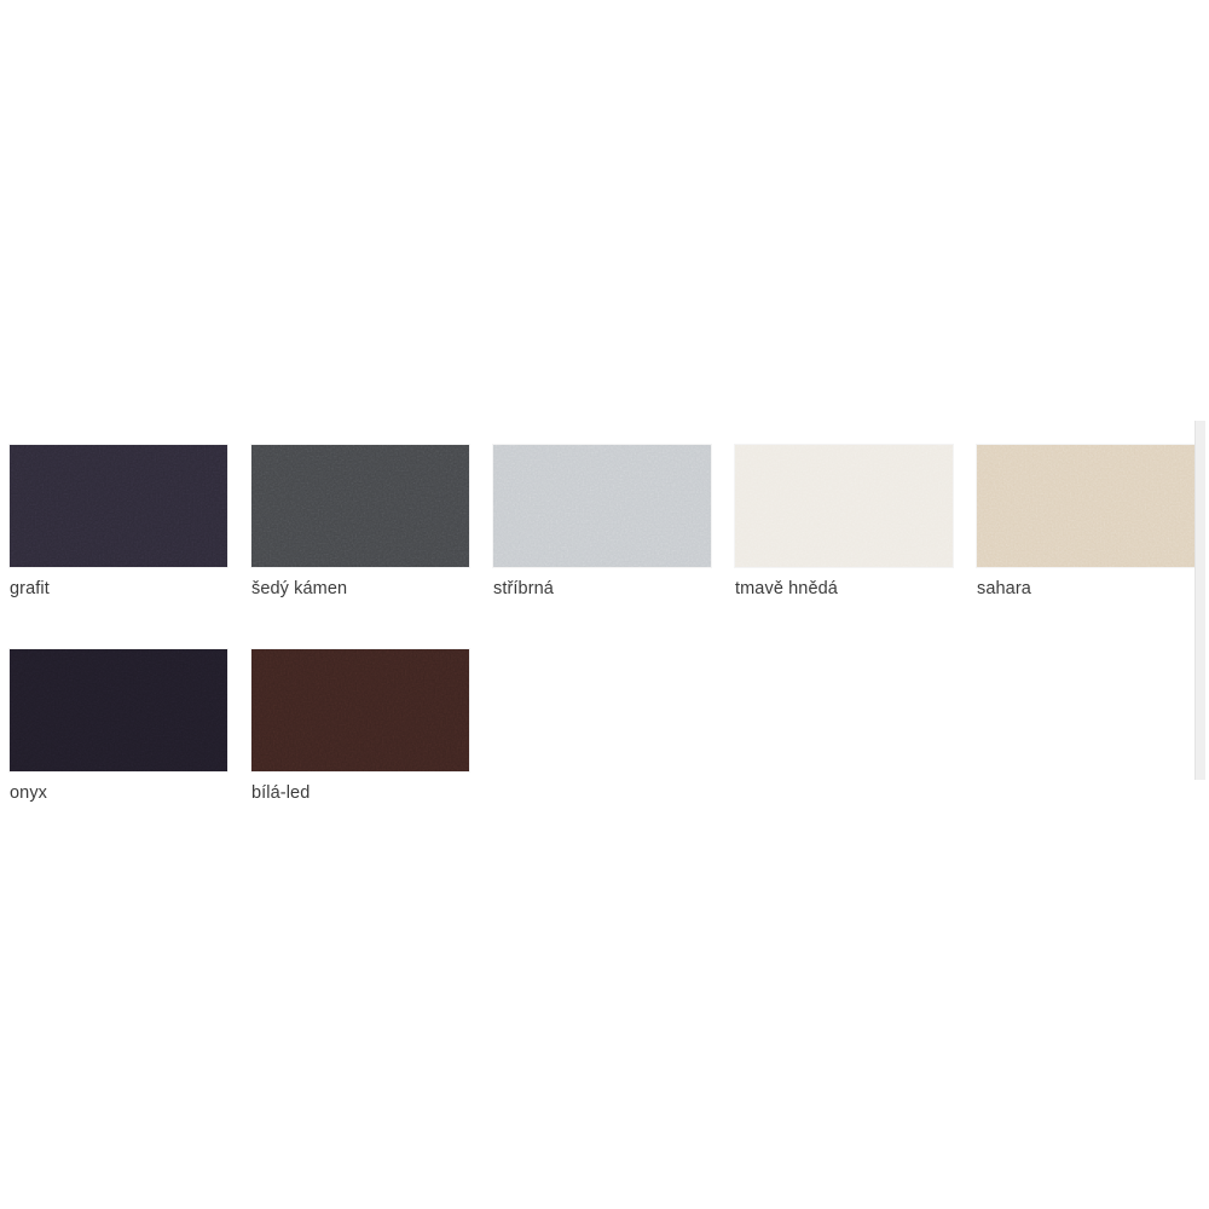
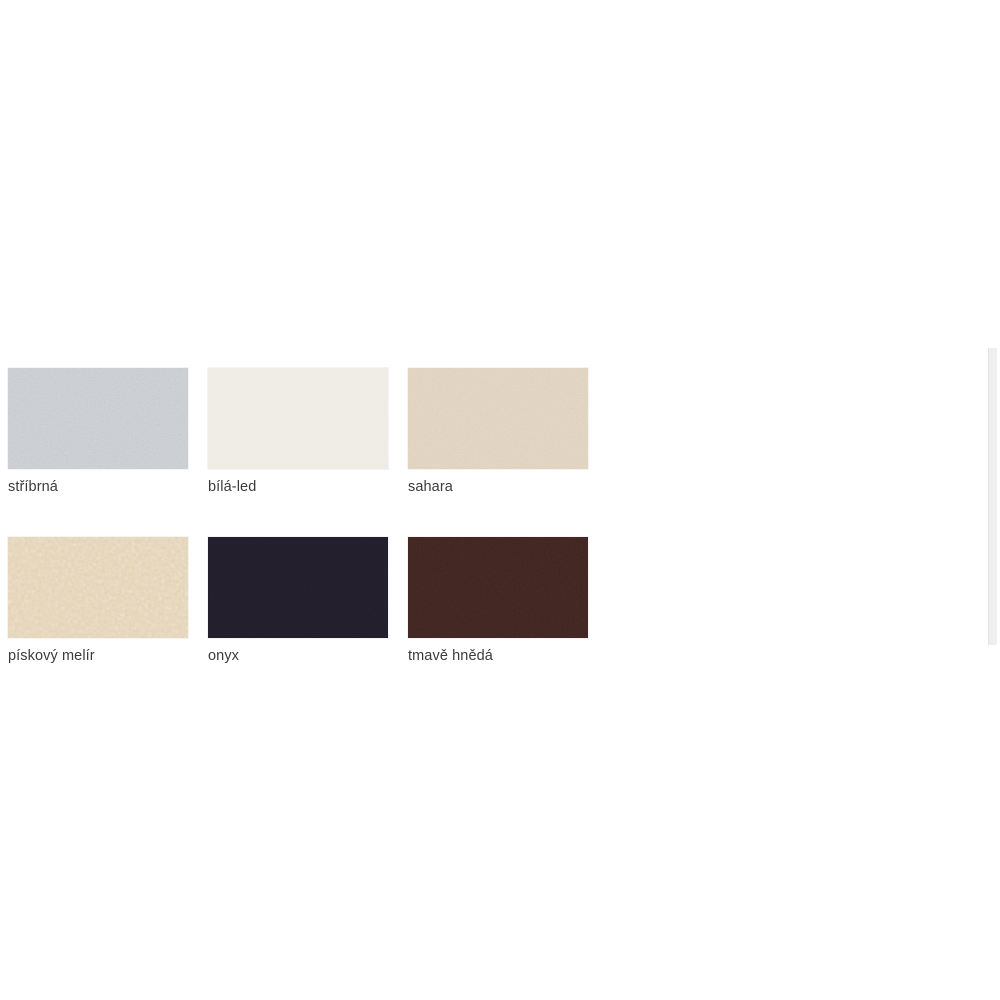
- grafit
- šedý kámen
  stříbrná
- tmavě hnědá
+ bílá-led
  sahara
+ pískový melír
  onyx
- bílá-led
+ tmavě hnědá
